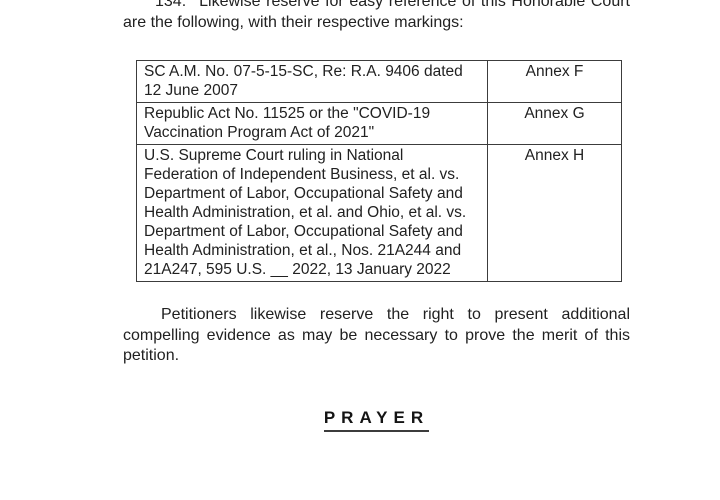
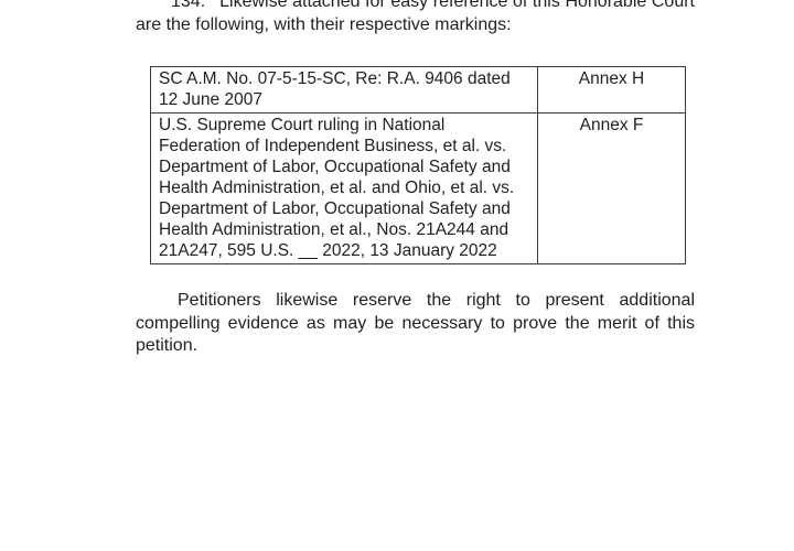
- 134. Likewise reserve for easy reference of this Honorable Court are the following, with their respective markings:
+ 134. Likewise attached for easy reference of this Honorable Court are the following, with their respective markings:
- SC A.M. No. 07-5-15-SC, Re: R.A. 9406 dated 12 June 2007	Annex F
+ SC A.M. No. 07-5-15-SC, Re: R.A. 9406 dated 12 June 2007	Annex H
- Republic Act No. 11525 or the "COVID-19 Vaccination Program Act of 2021"	Annex G
- U.S. Supreme Court ruling in National Federation of Independent Business, et al. vs. Department of Labor, Occupational Safety and Health Administration, et al. and Ohio, et al. vs. Department of Labor, Occupational Safety and Health Administration, et al., Nos. 21A244 and 21A247, 595 U.S. __ 2022, 13 January 2022	Annex H
+ U.S. Supreme Court ruling in National Federation of Independent Business, et al. vs. Department of Labor, Occupational Safety and Health Administration, et al. and Ohio, et al. vs. Department of Labor, Occupational Safety and Health Administration, et al., Nos. 21A244 and 21A247, 595 U.S. __ 2022, 13 January 2022	Annex F
  Petitioners likewise reserve the right to present additional compelling evidence as may be necessary to prove the merit of this petition.
- PRAYER
